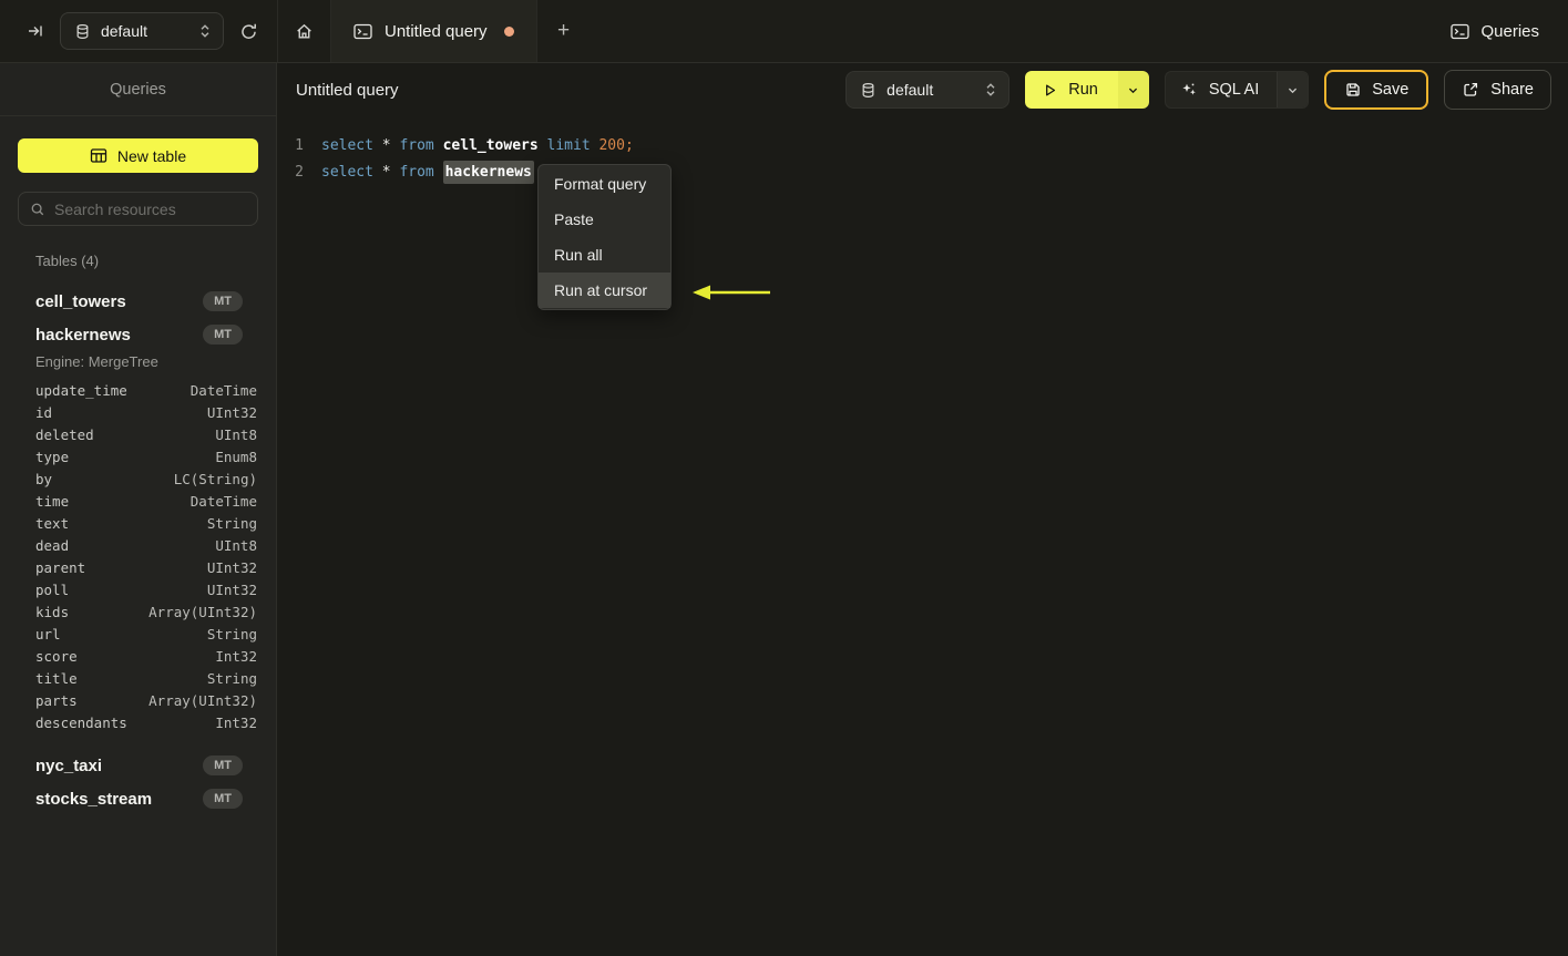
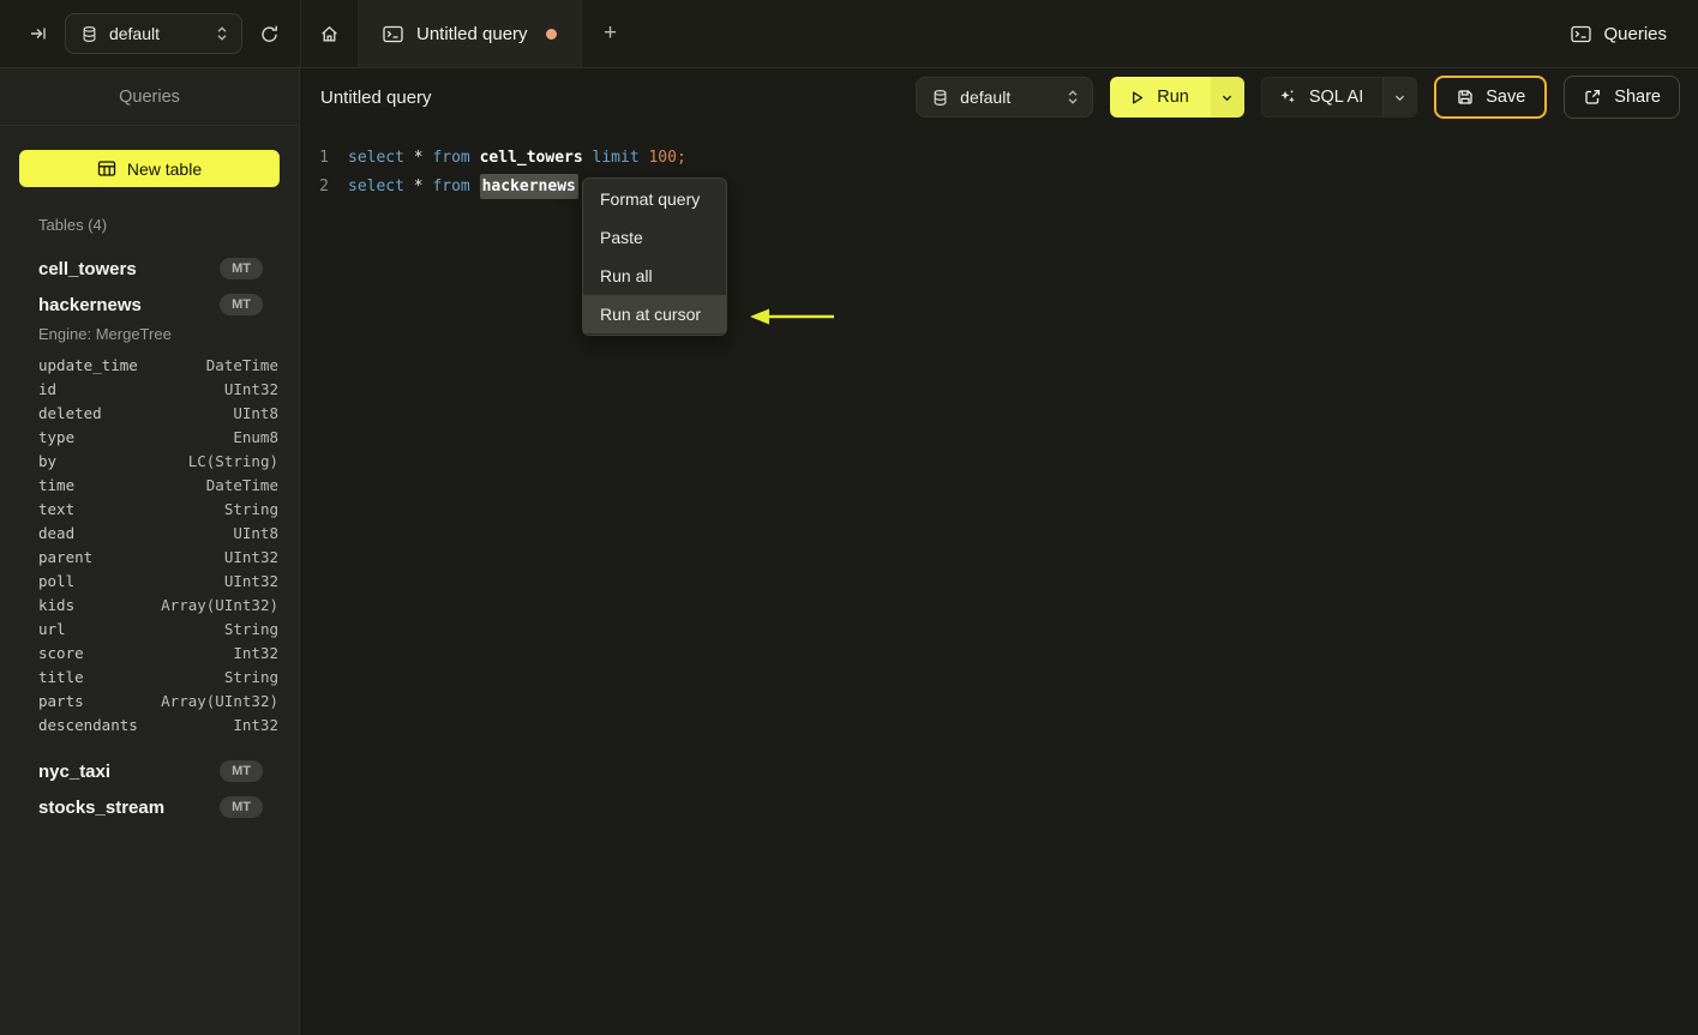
  default
  Untitled query
  +
  Queries
  Queries
  New table
- Search resources
  Tables (4)
  cell_towers
  MT
  hackernews
  MT
  Engine: MergeTree
  update_time
  DateTime
  id
  UInt32
  deleted
  UInt8
  type
  Enum8
  by
  LC(String)
  time
  DateTime
  text
  String
  dead
  UInt8
  parent
  UInt32
  poll
  UInt32
  kids
  Array(UInt32)
  url
  String
  score
  Int32
  title
  String
  parts
  Array(UInt32)
  descendants
  Int32
  nyc_taxi
  MT
  stocks_stream
  MT
  Untitled query
  default
  Run
  SQL AI
  Save
  Share
  1
- select * from cell_towers limit 200;
+ select * from cell_towers limit 100;
  2
  select * from hackernews
  Format query
  Paste
  Run all
  Run at cursor
